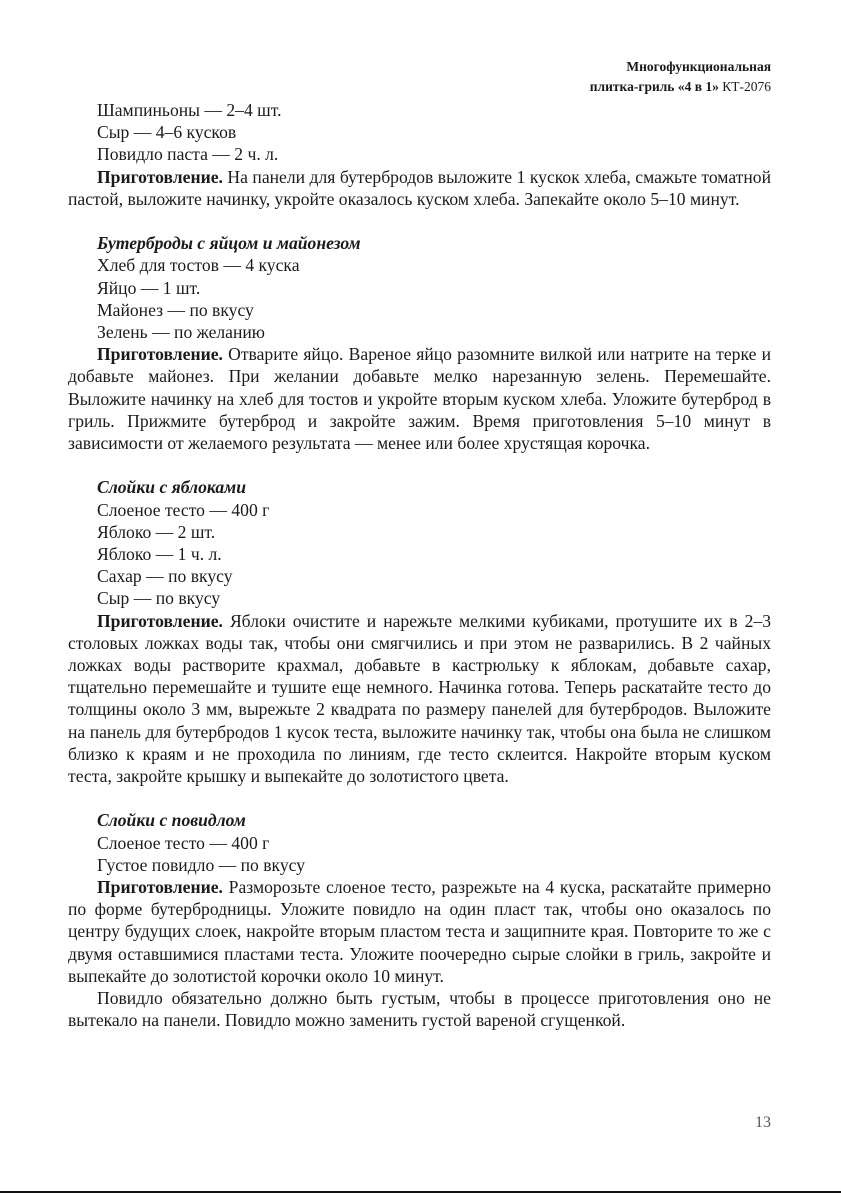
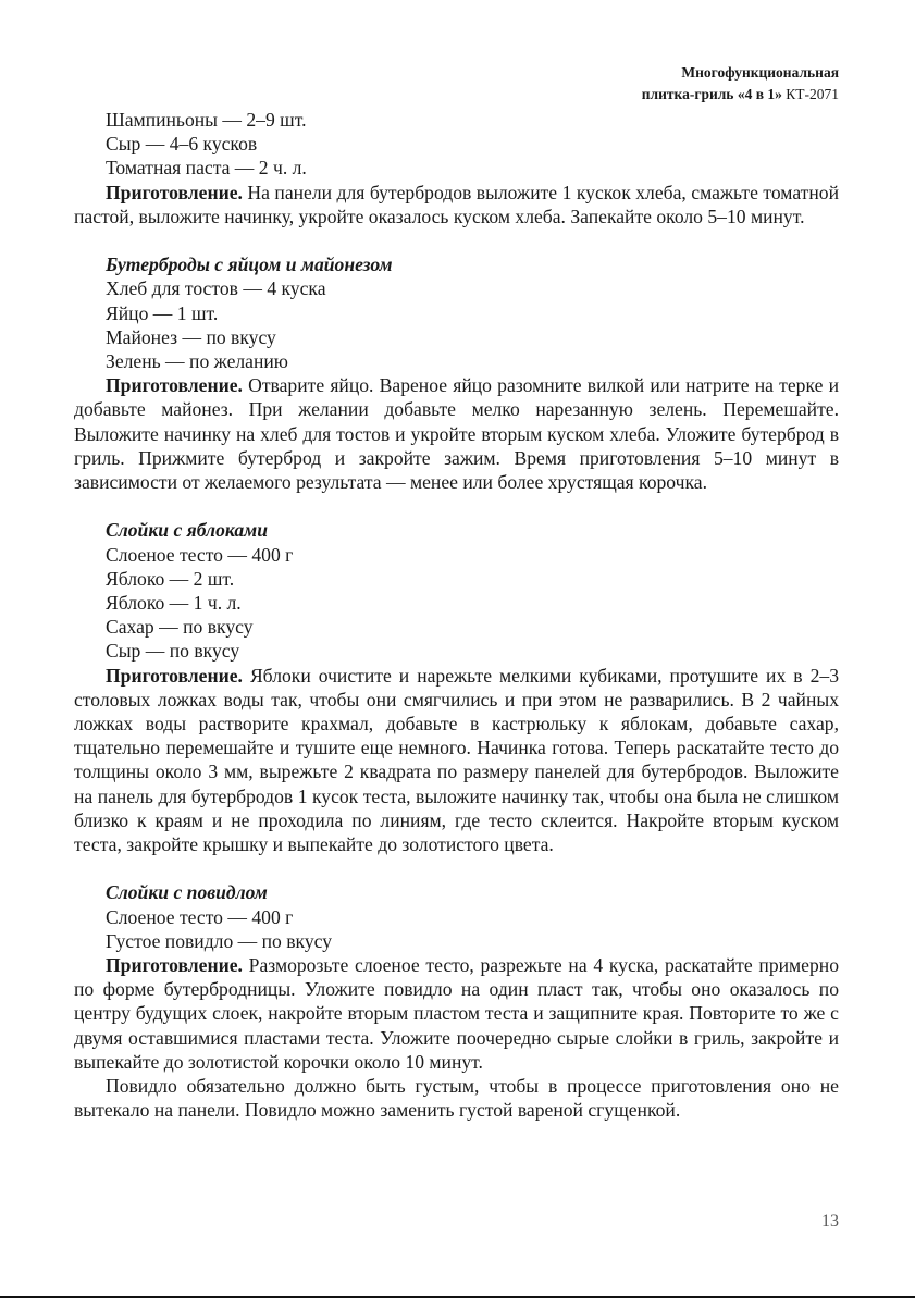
  Многофункциональная
- плитка-гриль «4 в 1» КТ-2076
+ плитка-гриль «4 в 1» КТ-2071
- Шампиньоны — 2–4 шт.
+ Шампиньоны — 2–9 шт.
  Сыр — 4–6 кусков
- Повидло паста — 2 ч. л.
+ Томатная паста — 2 ч. л.
  Приготовление. На панели для бутербродов выложите 1 кускок хлеба, смажьте томатной пастой, выложите начинку, укройте оказалось куском хлеба. Запекайте около 5–10 минут.
  Бутерброды с яйцом и майонезом
  Хлеб для тостов — 4 куска
  Яйцо — 1 шт.
  Майонез — по вкусу
  Зелень — по желанию
  Приготовление. Отварите яйцо. Вареное яйцо разомните вилкой или натрите на терке и добавьте майонез. При желании добавьте мелко нарезанную зелень. Перемешайте. Выложите начинку на хлеб для тостов и укройте вторым куском хлеба. Уложите бутерброд в гриль. Прижмите бутерброд и закройте зажим. Время приготовления 5–10 минут в зависимости от желаемого результата — менее или более хрустящая корочка.
  Слойки с яблоками
  Слоеное тесто — 400 г
  Яблоко — 2 шт.
  Яблоко — 1 ч. л.
  Сахар — по вкусу
  Сыр — по вкусу
  Приготовление. Яблоки очистите и нарежьте мелкими кубиками, протушите их в 2–3 столовых ложках воды так, чтобы они смягчились и при этом не разварились. В 2 чайных ложках воды растворите крахмал, добавьте в кастрюльку к яблокам, добавьте сахар, тщательно перемешайте и тушите еще немного. Начинка готова. Теперь раскатайте тесто до толщины около 3 мм, вырежьте 2 квадрата по размеру панелей для бутербродов. Выложите на панель для бутербродов 1 кусок теста, выложите начинку так, чтобы она была не слишком близко к краям и не проходила по линиям, где тесто склеится. Накройте вторым куском теста, закройте крышку и выпекайте до золотистого цвета.
  Слойки с повидлом
  Слоеное тесто — 400 г
  Густое повидло — по вкусу
  Приготовление. Разморозьте слоеное тесто, разрежьте на 4 куска, раскатайте примерно по форме бутербродницы. Уложите повидло на один пласт так, чтобы оно оказалось по центру будущих слоек, накройте вторым пластом теста и защипните края. Повторите то же с двумя оставшимися пластами теста. Уложите поочередно сырые слойки в гриль, закройте и выпекайте до золотистой корочки около 10 минут.
  Повидло обязательно должно быть густым, чтобы в процессе приготовления оно не вытекало на панели. Повидло можно заменить густой вареной сгущенкой.
  13
